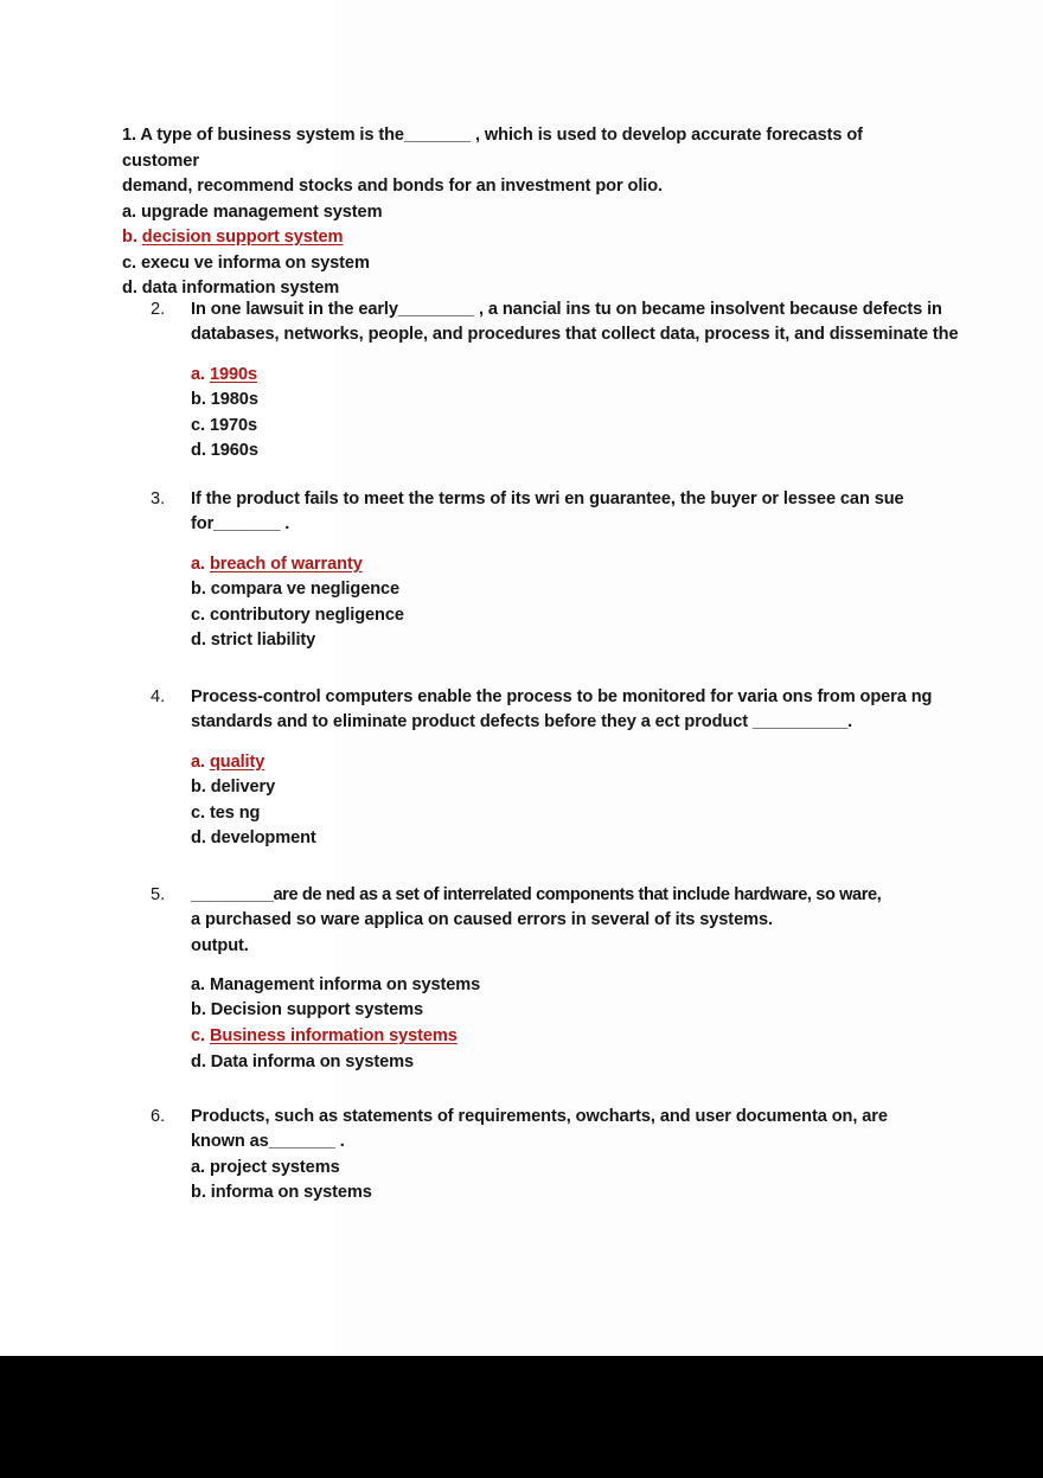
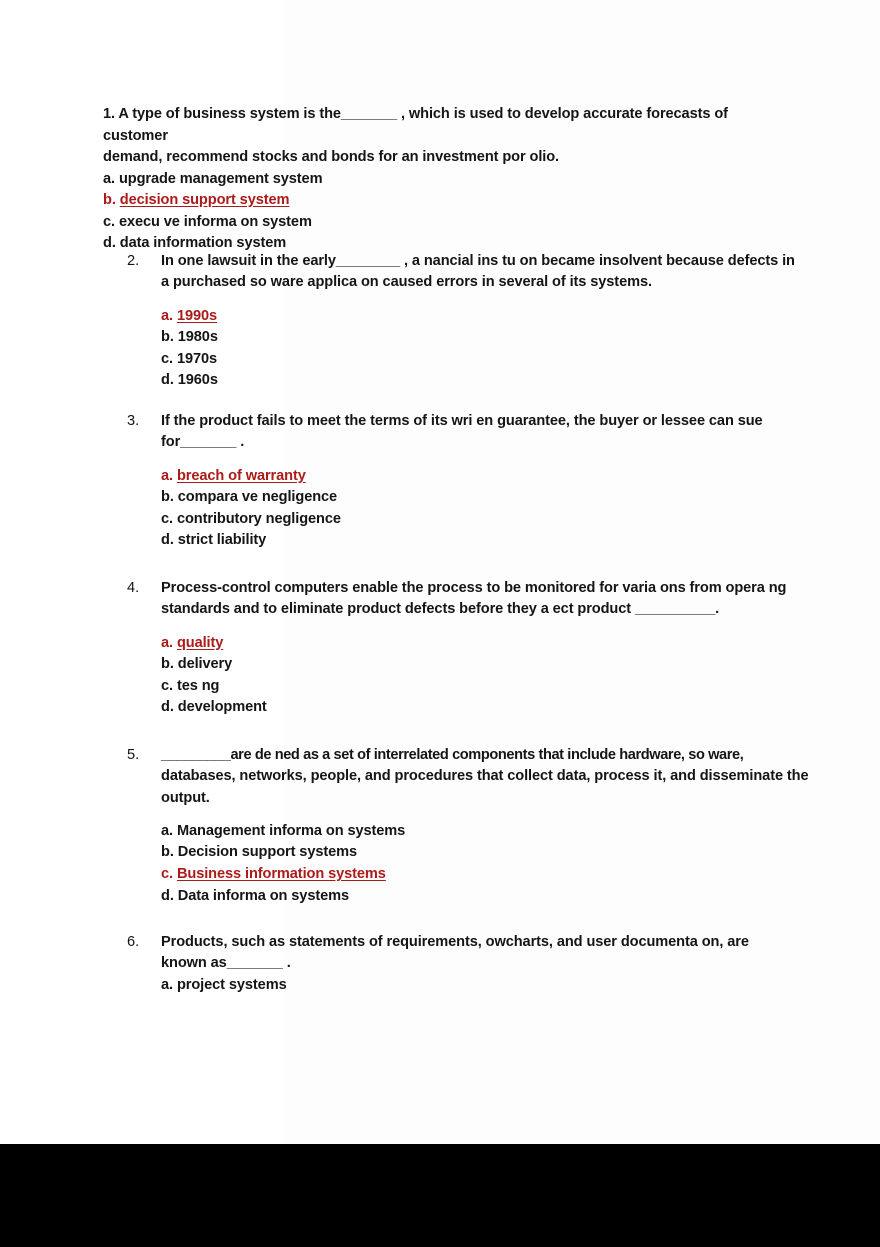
  1. A type of business system is the_______ , which is used to develop accurate forecasts of customer
  demand, recommend stocks and bonds for an investment por olio.
  a. upgrade management system
  b. decision support system
  c. execu ve informa on system
  d. data information system
  2.
  In one lawsuit in the early________ , a nancial ins tu on became insolvent because defects in
- databases, networks, people, and procedures that collect data, process it, and disseminate the
+ a purchased so ware applica on caused errors in several of its systems.
  a. 1990s
  b. 1980s
  c. 1970s
  d. 1960s
  3.
  If the product fails to meet the terms of its wri en guarantee, the buyer or lessee can sue
  for_______ .
  a. breach of warranty
  b. compara ve negligence
  c. contributory negligence
  d. strict liability
  4.
  Process-control computers enable the process to be monitored for varia ons from opera ng
  standards and to eliminate product defects before they a ect product __________.
  a. quality
  b. delivery
  c. tes ng
  d. development
  5.
  _________are de ned as a set of interrelated components that include hardware, so ware,
- a purchased so ware applica on caused errors in several of its systems.
+ databases, networks, people, and procedures that collect data, process it, and disseminate the
  output.
  a. Management informa on systems
  b. Decision support systems
  c. Business information systems
  d. Data informa on systems
  6.
  Products, such as statements of requirements, owcharts, and user documenta on, are
  known as_______ .
  a. project systems
- b. informa on systems
